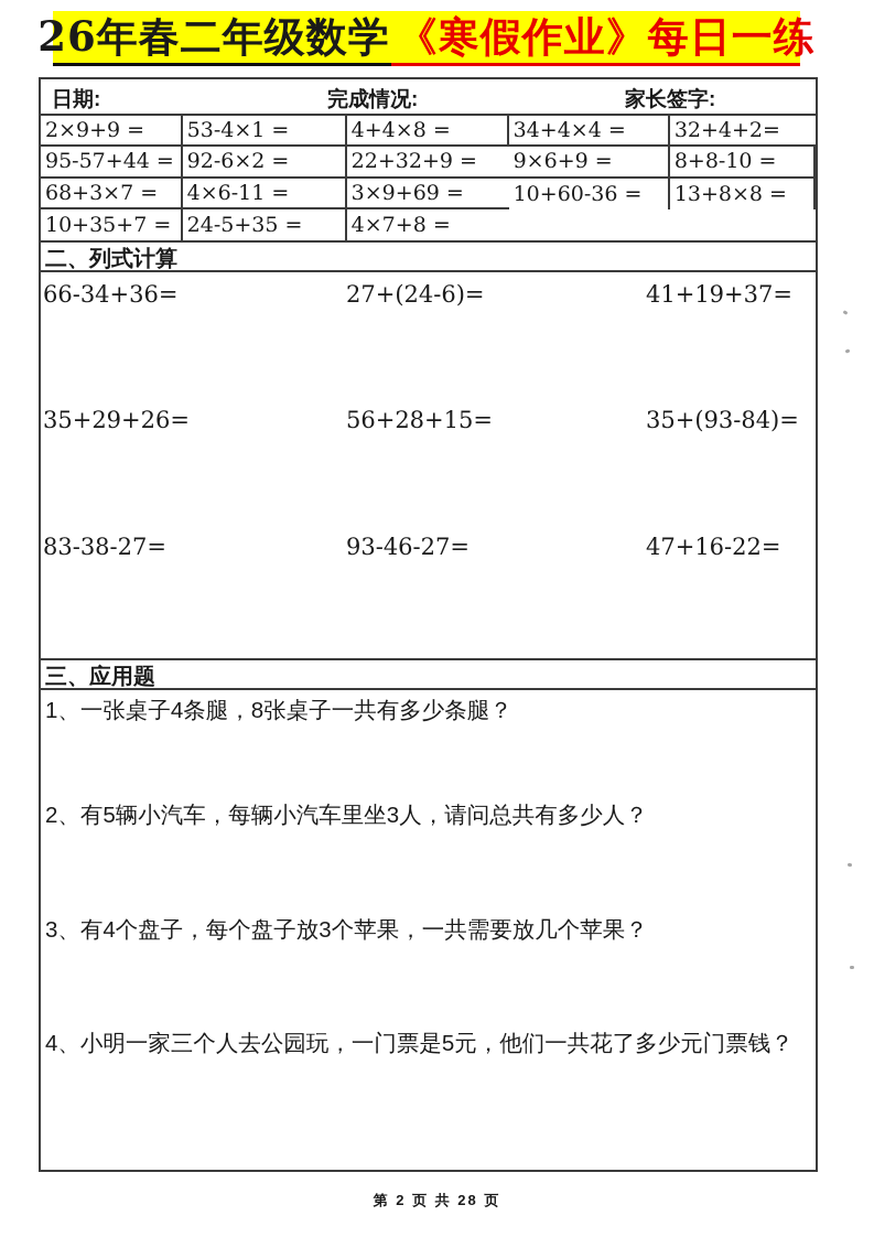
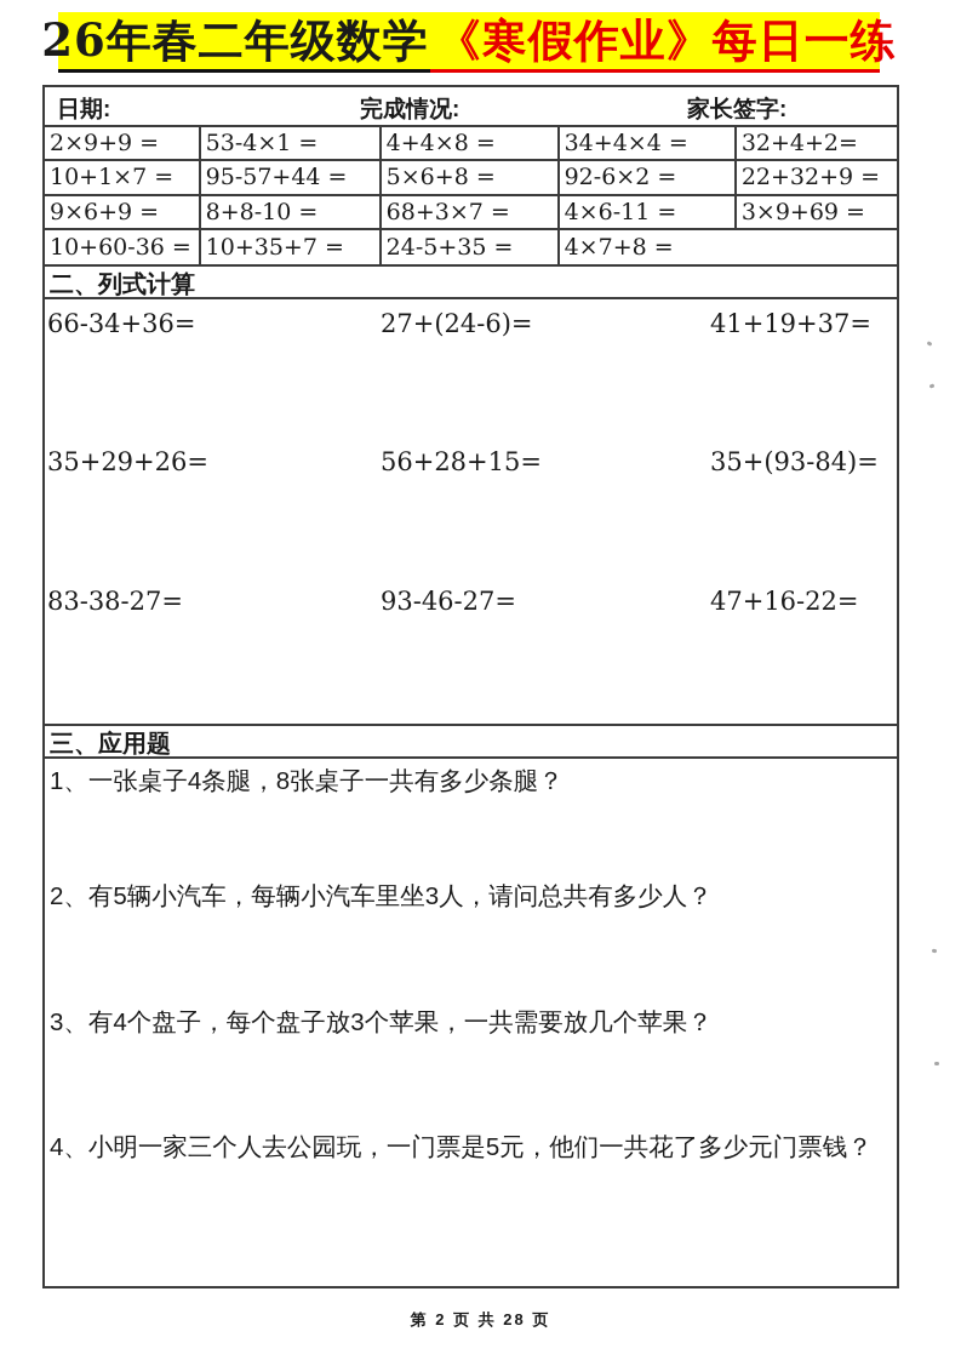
  26年春二年级数学
  《寒假作业》每日一练
  日期:
  完成情况:
  家长签字:
  2×9+9 =
  53-4×1 =
  4+4×8 =
  34+4×4 =
  32+4+2=
+ 10+1×7 =
  95-57+44 =
+ 5×6+8 =
  92-6×2 =
  22+32+9 =
  9×6+9 =
  8+8-10 =
  68+3×7 =
  4×6-11 =
  3×9+69 =
  10+60-36 =
- 13+8×8 =
  10+35+7 =
  24-5+35 =
  4×7+8 =
  二、列式计算
  66-34+36=
  27+(24-6)=
  41+19+37=
  35+29+26=
  56+28+15=
  35+(93-84)=
  83-38-27=
  93-46-27=
  47+16-22=
  三、应用题
  1、一张桌子4条腿，8张桌子一共有多少条腿？
  2、有5辆小汽车，每辆小汽车里坐3人，请问总共有多少人？
  3、有4个盘子，每个盘子放3个苹果，一共需要放几个苹果？
  4、小明一家三个人去公园玩，一门票是5元，他们一共花了多少元门票钱？
  第 2 页 共 28 页
